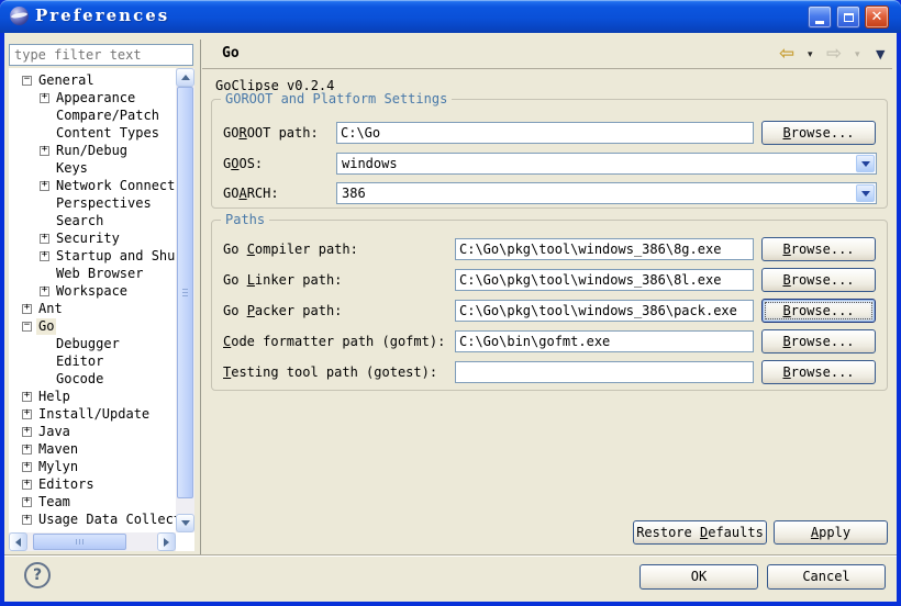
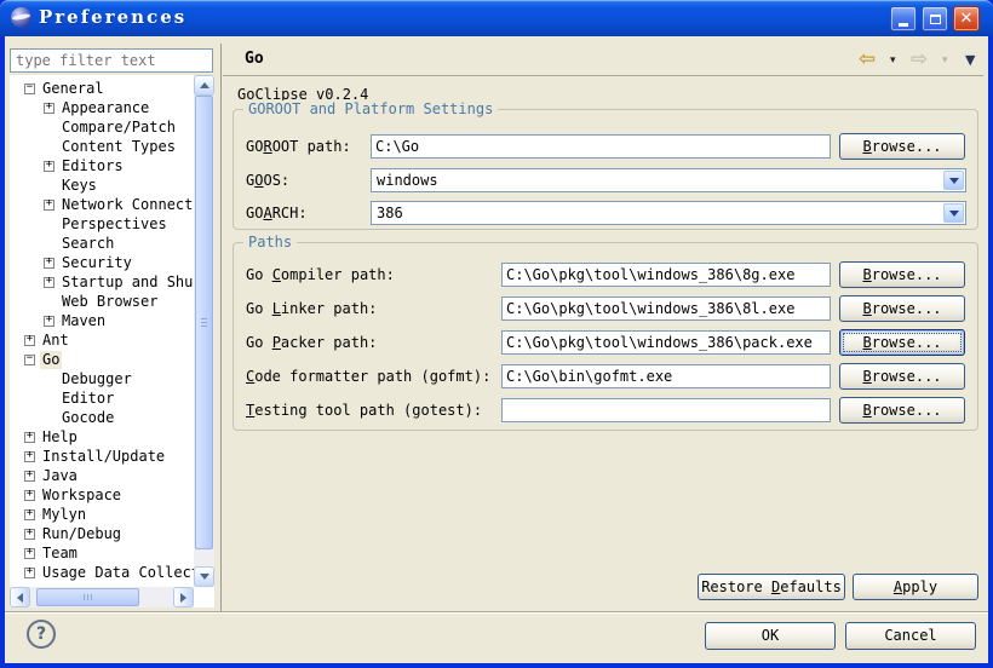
  Preferences
  ✕
  type filter text
  General
  Appearance
  Compare/Patch
  Content Types
- Run/Debug
+ Editors
  Keys
  Network Connect
  Perspectives
  Search
  Security
  Startup and Shu
  Web Browser
- Workspace
+ Maven
  Ant
  Go
  Debugger
  Editor
  Gocode
  Help
  Install/Update
  Java
- Maven
+ Workspace
  Mylyn
- Editors
+ Run/Debug
  Team
  Usage Data Collec
  Go
  ⇦
  ▾
  ⇨
  ▾
  ▼
  GoClipse v0.2.4
  GOROOT and Platform Settings
  GOROOT path:
  C:\Go
  Browse...
  GOOS:
  windows
  GOARCH:
  386
  Paths
  Go Compiler path:
  C:\Go\pkg\tool\windows_386\8g.exe
  Browse...
  Go Linker path:
  C:\Go\pkg\tool\windows_386\8l.exe
  Browse...
  Go Packer path:
  C:\Go\pkg\tool\windows_386\pack.exe
  Browse...
  Code formatter path (gofmt):
  C:\Go\bin\gofmt.exe
  Browse...
  Testing tool path (gotest):
  Browse...
  Restore Defaults
  Apply
  ?
  OK
  Cancel
